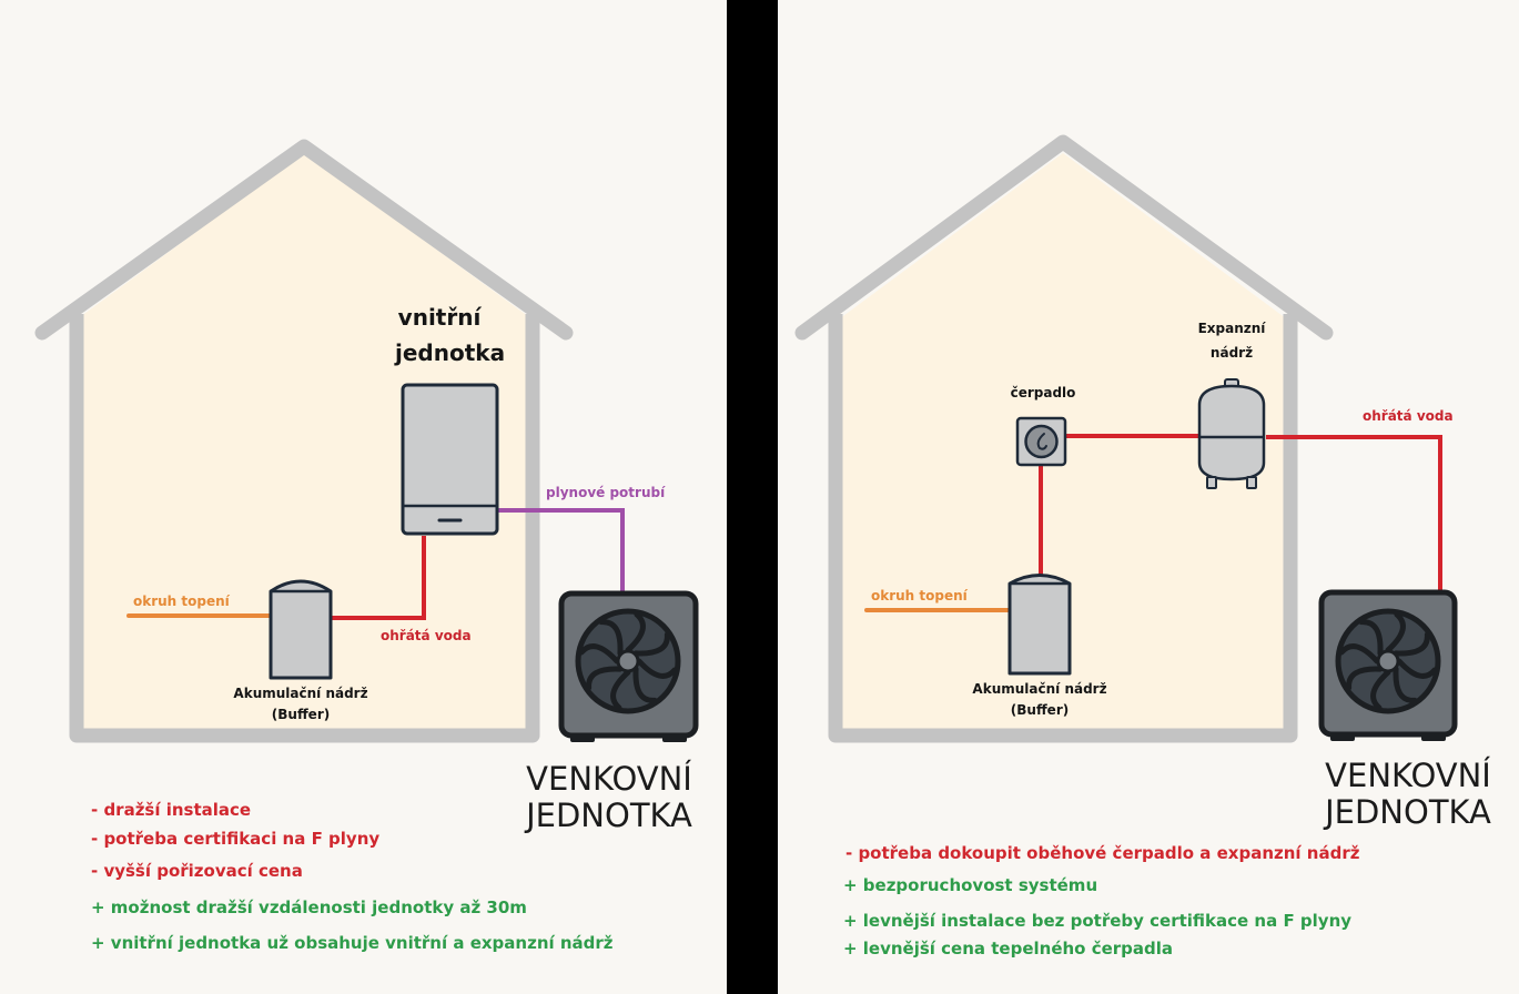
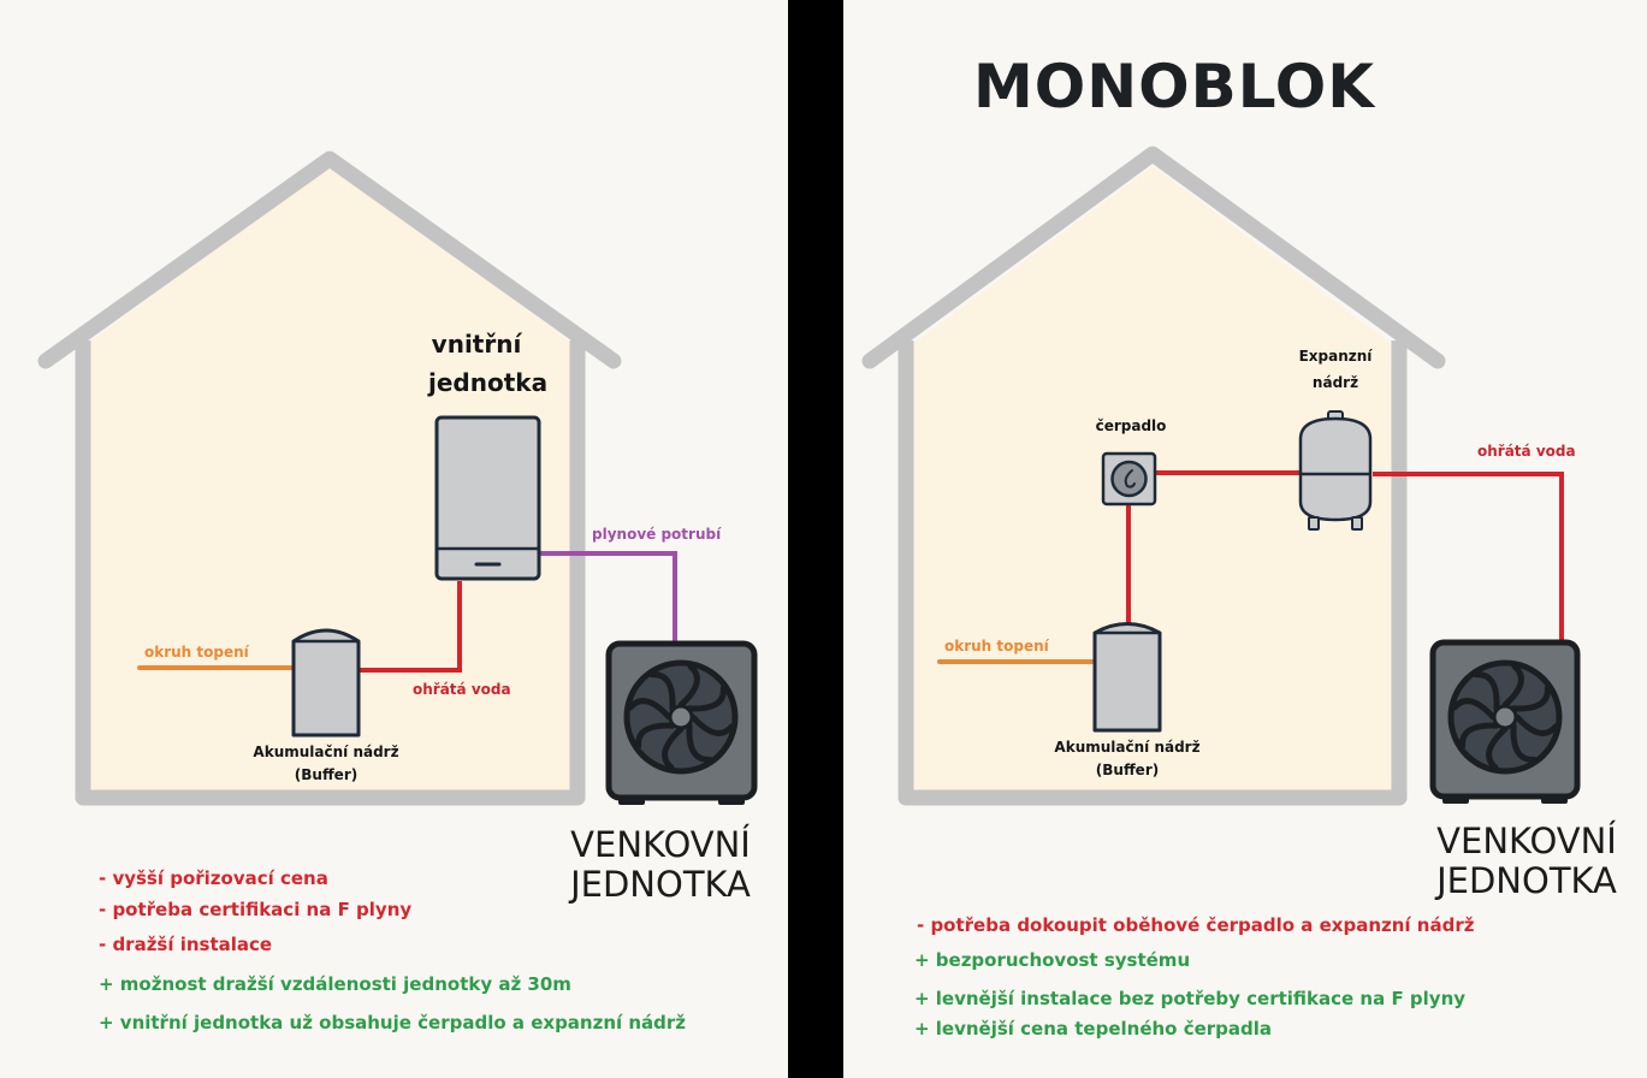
  vnitřní
  jednotka
  plynové potrubí
  ohřátá voda
  okruh topení
  Akumulační nádrž
  (Buffer)
  VENKOVNÍ
  JEDNOTKA
- - dražší instalace
+ - vyšší pořizovací cena
  - potřeba certifikaci na F plyny
- - vyšší pořizovací cena
+ - dražší instalace
  + možnost dražší vzdálenosti jednotky až 30m
- + vnitřní jednotka už obsahuje vnitřní a expanzní nádrž
+ + vnitřní jednotka už obsahuje čerpadlo a expanzní nádrž
+ MONOBLOK
  Expanzní
  nádrž
  čerpadlo
  ohřátá voda
  okruh topení
  Akumulační nádrž
  (Buffer)
  VENKOVNÍ
  JEDNOTKA
  - potřeba dokoupit oběhové čerpadlo a expanzní nádrž
  + bezporuchovost systému
  + levnější instalace bez potřeby certifikace na F plyny
  + levnější cena tepelného čerpadla
